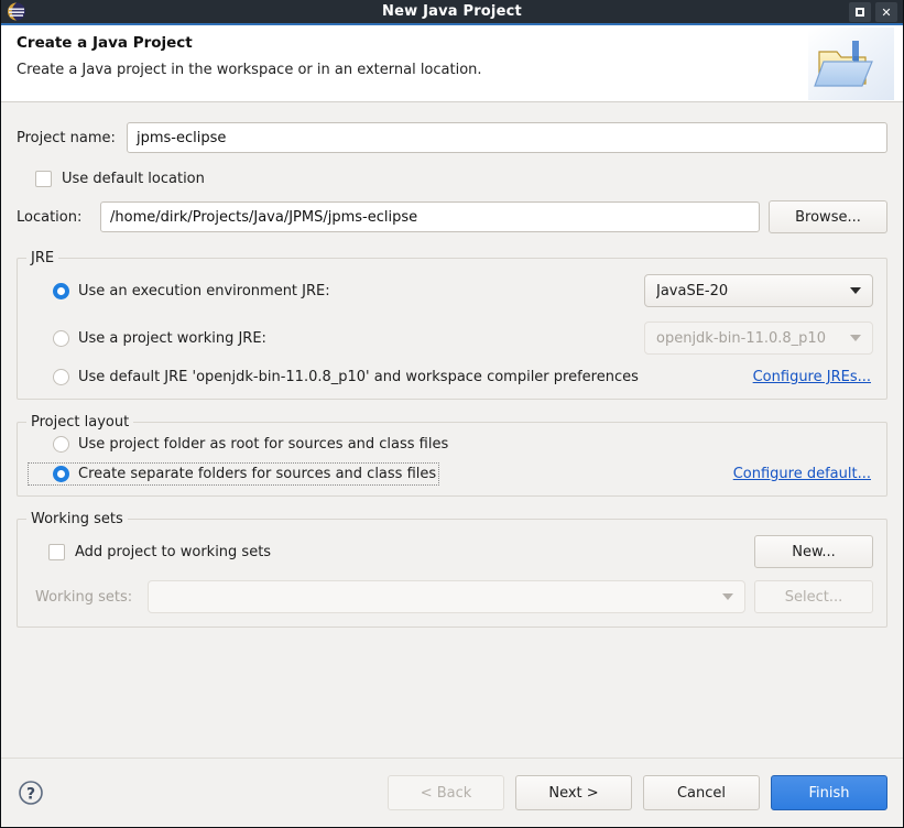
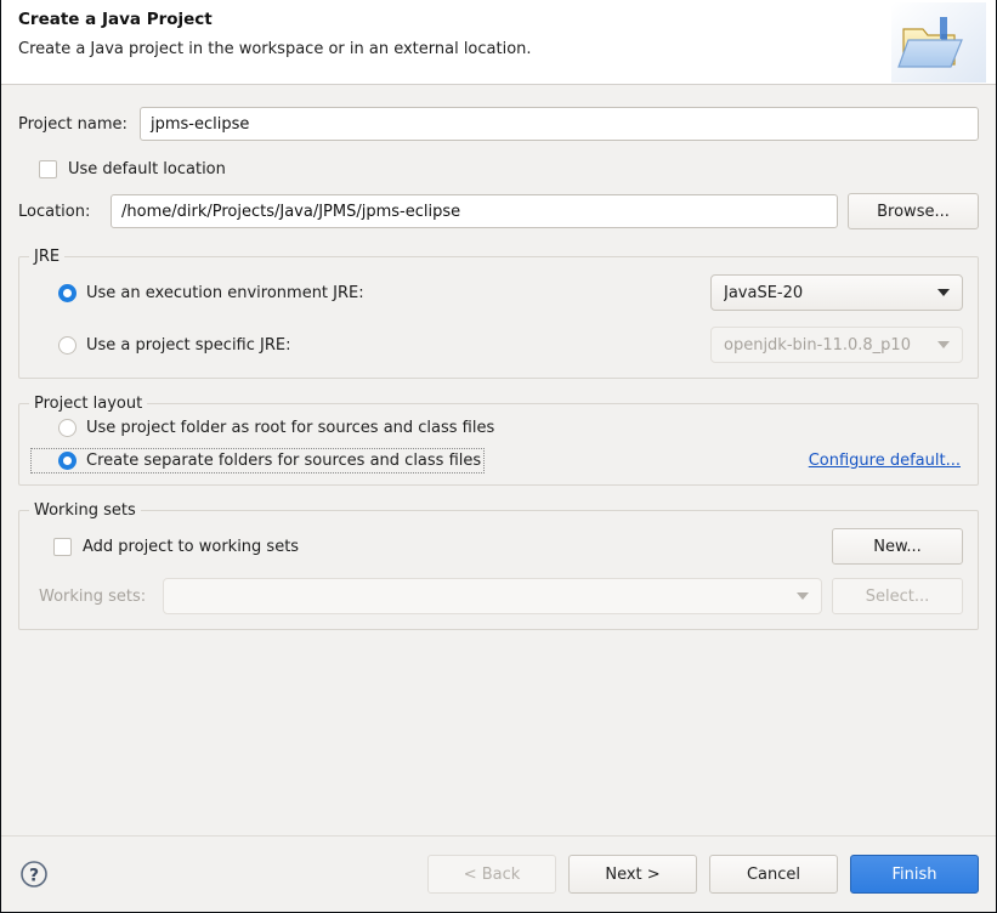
- New Java Project
- ✕
  Create a Java Project
  Create a Java project in the workspace or in an external location.
  Project name:
  jpms-eclipse
  Use default location
  Location:
  /home/dirk/Projects/Java/JPMS/jpms-eclipse
  Browse...
  JRE
  Use an execution environment JRE:
  JavaSE-20
- Use a project working JRE:
+ Use a project specific JRE:
  openjdk-bin-11.0.8_p10
- Use default JRE 'openjdk-bin-11.0.8_p10' and workspace compiler preferences
- Configure JREs...
  Project layout
  Use project folder as root for sources and class files
  Create separate folders for sources and class files
  Configure default...
  Working sets
  Add project to working sets
  New...
  Working sets:
  Select...
  ?
  < Back
  Next >
  Cancel
  Finish
